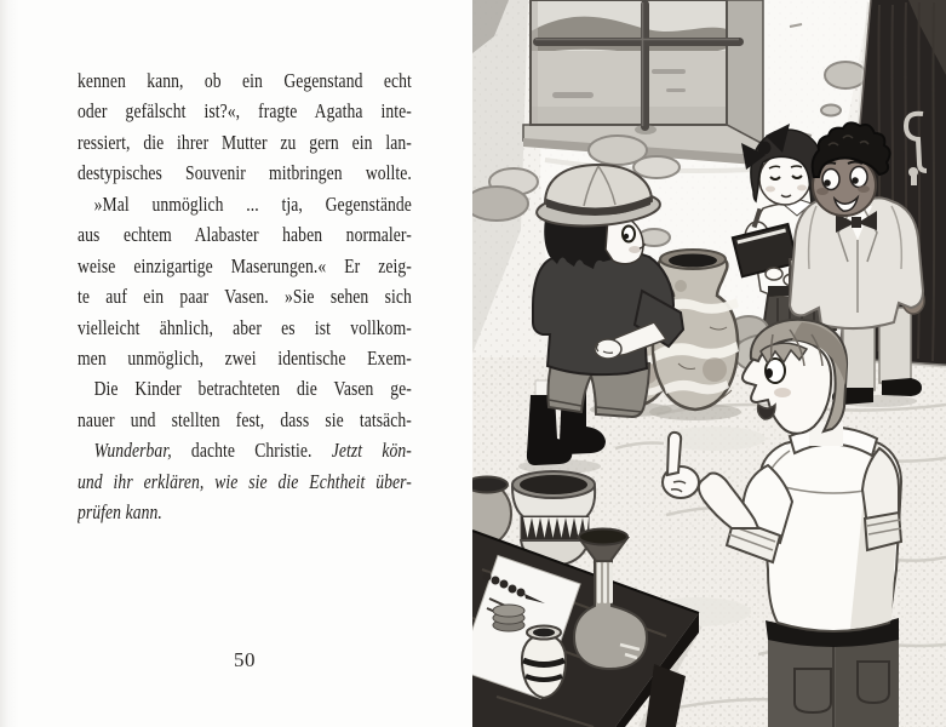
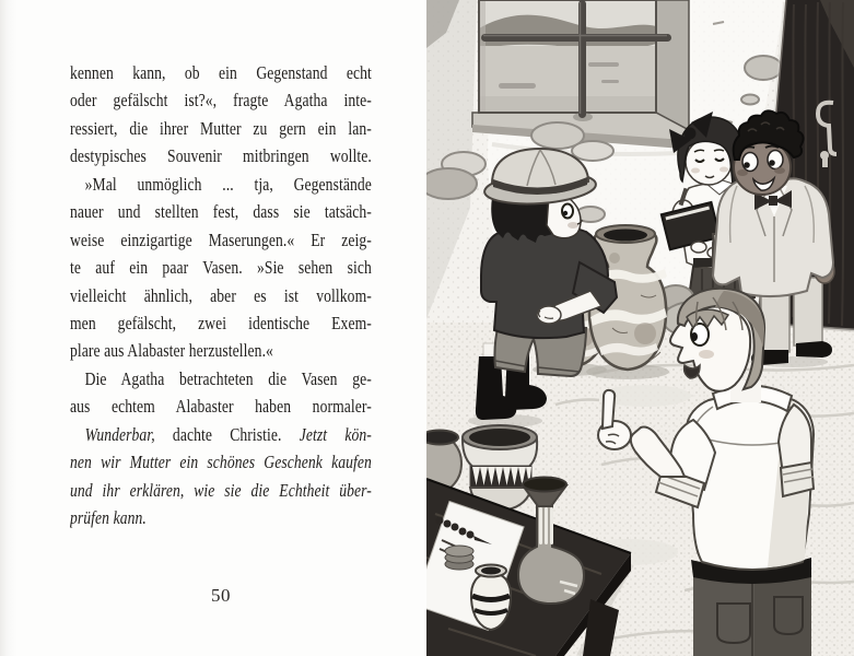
  kennen kann, ob ein Gegenstand echt
  oder gefälscht ist?«, fragte Agatha inte-
  ressiert, die ihrer Mutter zu gern ein lan-
  destypisches Souvenir mitbringen wollte.
  »Mal unmöglich ... tja, Gegenstände
- aus echtem Alabaster haben normaler-
+ nauer und stellten fest, dass sie tatsäch-
  weise einzigartige Maserungen.« Er zeig-
  te auf ein paar Vasen. »Sie sehen sich
  vielleicht ähnlich, aber es ist vollkom-
- men unmöglich, zwei identische Exem-
+ men gefälscht, zwei identische Exem-
+ plare aus Alabaster herzustellen.«
- Die Kinder betrachteten die Vasen ge-
+ Die Agatha betrachteten die Vasen ge-
- nauer und stellten fest, dass sie tatsäch-
+ aus echtem Alabaster haben normaler-
  Wunderbar, dachte Christie. Jetzt kön-
+ nen wir Mutter ein schönes Geschenk kaufen
  und ihr erklären, wie sie die Echtheit über-
  prüfen kann.
  50
